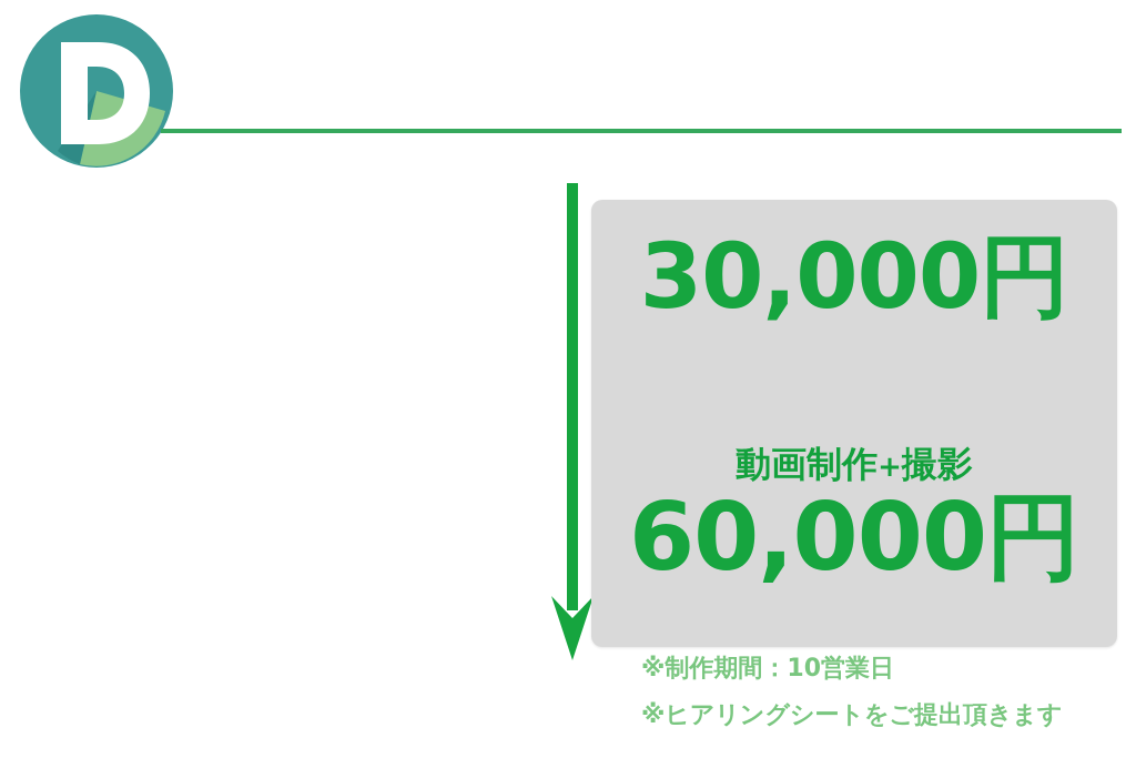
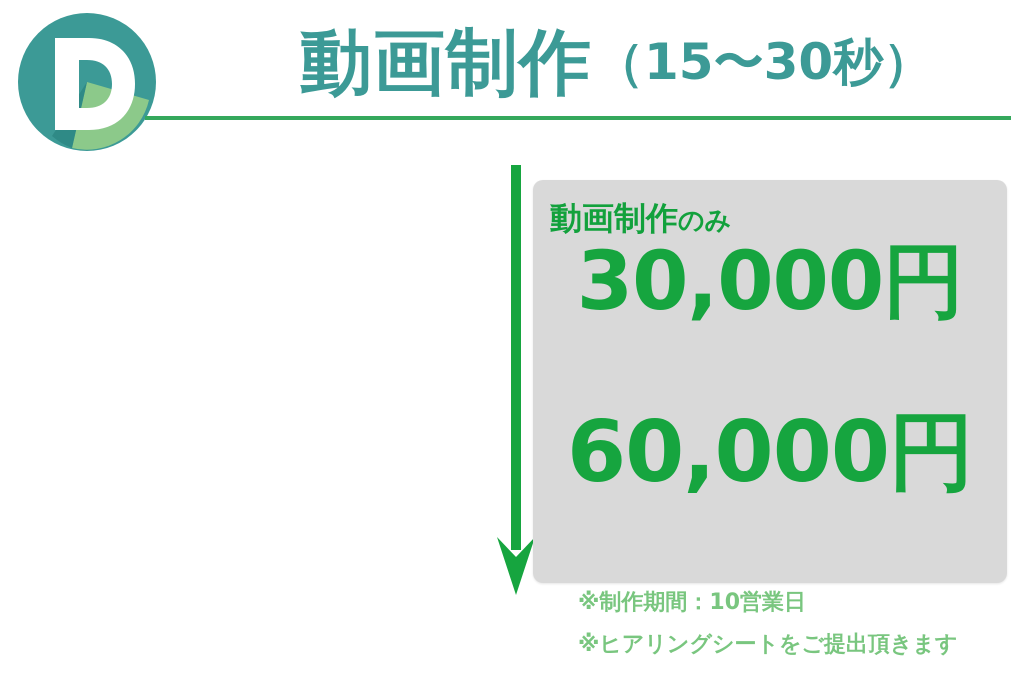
+ 動画制作
+ （15〜30秒）
+ 動画制作のみ
  30,000円
- 動画制作+撮影
  60,000円
  ※制作期間：10営業日
  ※ヒアリングシートをご提出頂きます
